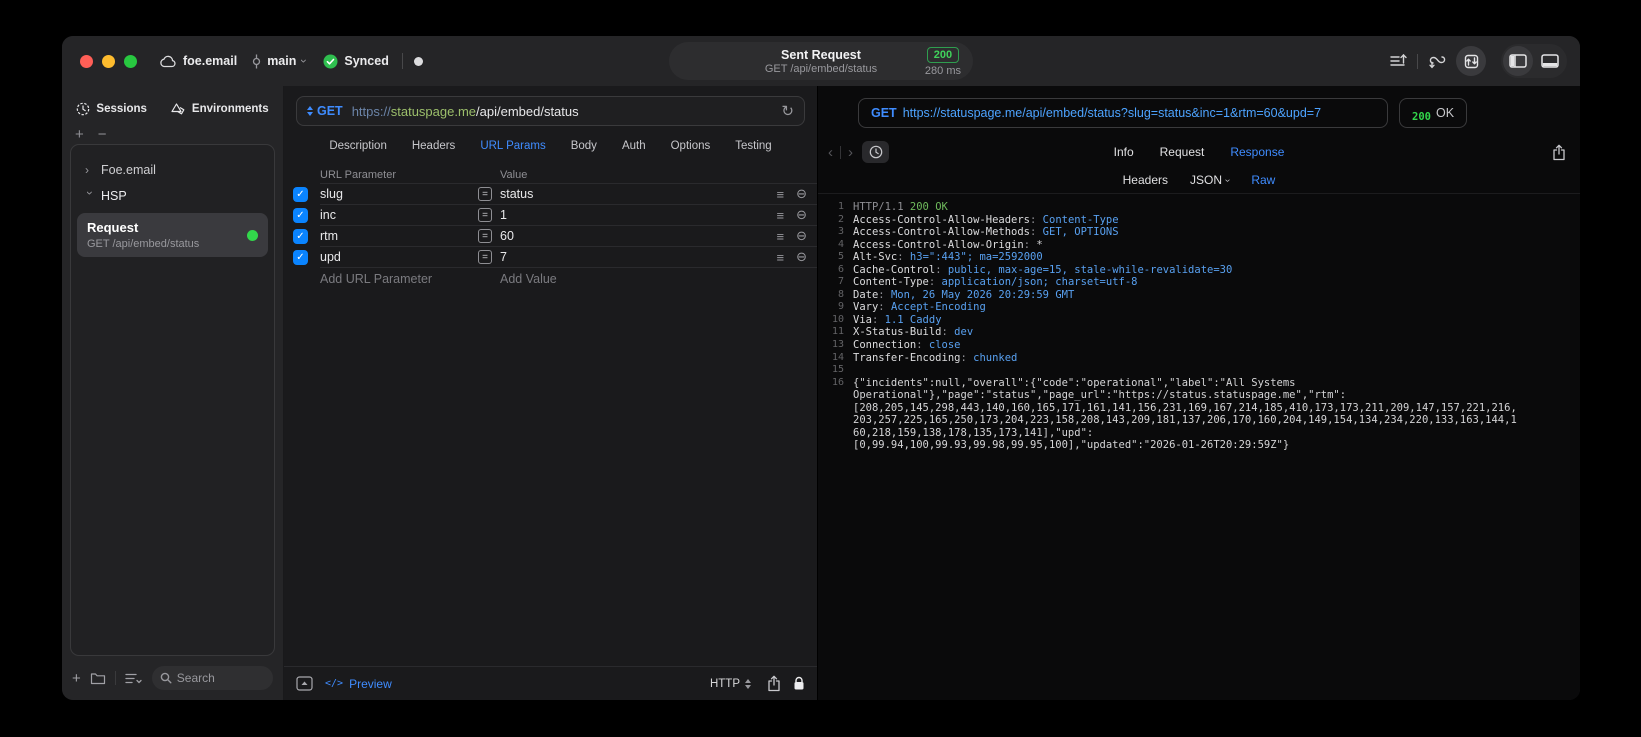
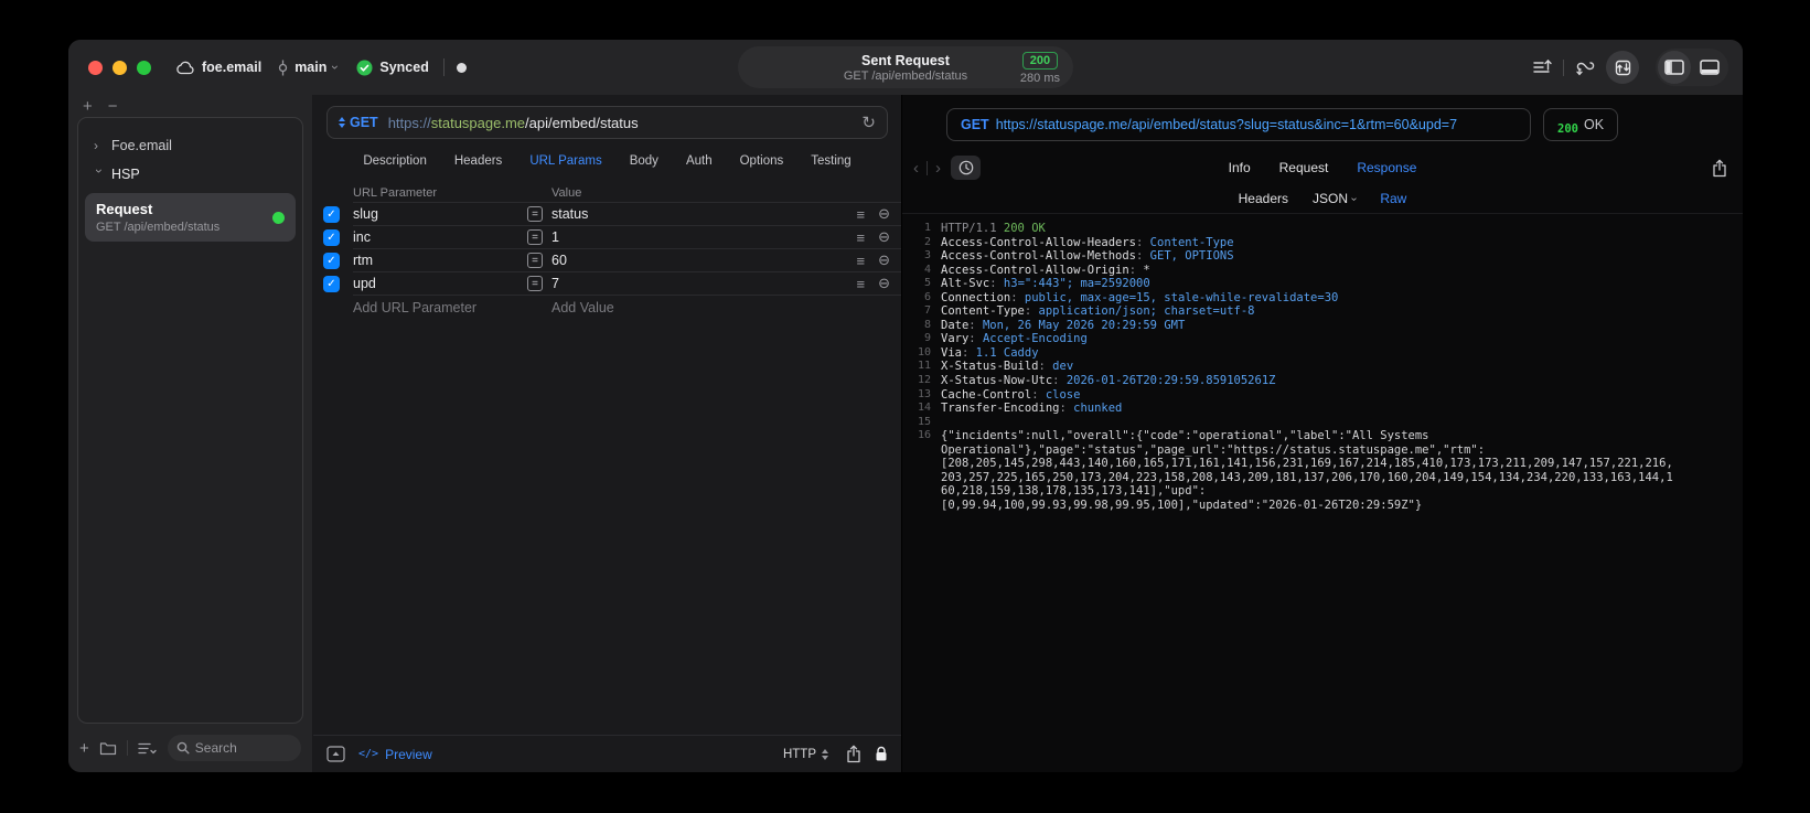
  foe.email
  main
  Synced
  Sent Request
  GET /api/embed/status
  200
  280 ms
- Sessions
- Environments
  +
  −
  ›
  Foe.email
  HSP
  Request
  GET /api/embed/status
  +
  Search
  GET
  https://statuspage.me/api/embed/status
  ↻
  Description
  Headers
  URL Params
  Body
  Auth
  Options
  Testing
  URL Parameter
  Value
  ✓
  slug
  =
  status
  ≡
  ⊖
  ✓
  inc
  =
  1
  ≡
  ⊖
  ✓
  rtm
  =
  60
  ≡
  ⊖
  ✓
  upd
  =
  7
  ≡
  ⊖
  Add URL Parameter
  Add Value
  </>
  Preview
  HTTP
  GET
  https://statuspage.me/api/embed/status?slug=status&inc=1&rtm=60&upd=7
  200
  OK
  ‹
  ›
  Info
  Request
  Response
  Headers
  JSON
  Raw
  1
  HTTP/1.1 200 OK
  2
  Access-Control-Allow-Headers: Content-Type
  3
  Access-Control-Allow-Methods: GET, OPTIONS
  4
  Access-Control-Allow-Origin: *
  5
  Alt-Svc: h3=":443"; ma=2592000
  6
- Cache-Control: public, max-age=15, stale-while-revalidate=30
+ Connection: public, max-age=15, stale-while-revalidate=30
  7
  Content-Type: application/json; charset=utf-8
  8
  Date: Mon, 26 May 2026 20:29:59 GMT
  9
  Vary: Accept-Encoding
  10
  Via: 1.1 Caddy
  11
  X-Status-Build: dev
+ 12
+ X-Status-Now-Utc: 2026-01-26T20:29:59.859105261Z
  13
- Connection: close
+ Cache-Control: close
  14
  Transfer-Encoding: chunked
  15
  16
  {"incidents":null,"overall":{"code":"operational","label":"All Systems
  Operational"},"page":"status","page_url":"https://status.statuspage.me","rtm":
  [208,205,145,298,443,140,160,165,171,161,141,156,231,169,167,214,185,410,173,173,211,209,147,157,221,216,
  203,257,225,165,250,173,204,223,158,208,143,209,181,137,206,170,160,204,149,154,134,234,220,133,163,144,1
  60,218,159,138,178,135,173,141],"upd":
  [0,99.94,100,99.93,99.98,99.95,100],"updated":"2026-01-26T20:29:59Z"}
